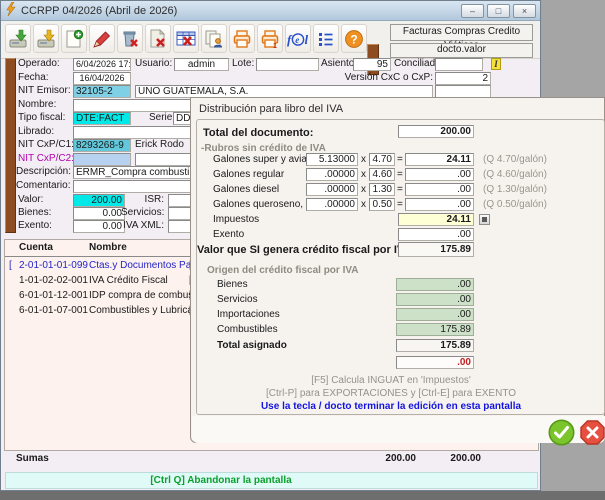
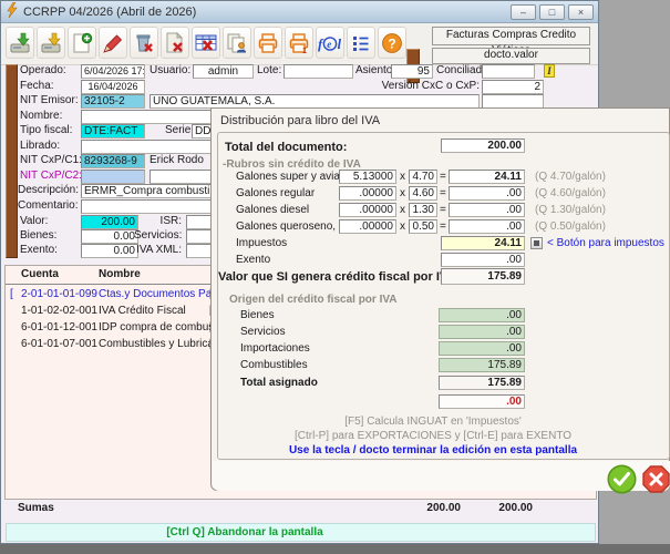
  CCRPP 04/2026 (Abril de 2026)
  –
  □
  ×
  f
  e
  l
  ?
  Facturas Compras Credito
  docto.valor
  Operado:
  6/04/2026 17:
  Usuario:
  admin
  Lote:
  Asiento
  95
  Conciliad
  I
  Fecha:
  16/04/2026
  Versión CxC o CxP:
  2
  NIT Emisor:
  32105-2
  UNO GUATEMALA, S.A.
  Nombre:
  Tipo fiscal:
  DTE:FACT
  Serie
  DD
  Librado:
  NIT CxP/C1
  8293268-9
  Erick Rodo
  NIT CxP/C2
  Descripción:
  ERMR_Compra combusti
  Comentario:
  Valor:
  200.00
  ISR:
  Bienes:
  0.00
  Servicios:
  Exento:
  0.00
  IVA XML:
  Cuenta
  Nombre
  [
  2-01-01-01-099
  Ctas.y Documentos Pa
  1-01-02-02-001
  IVA Crédito Fiscal
  6-01-01-12-001
  IDP compra de combu
  6-01-01-07-001
  Combustibles y Lubric
  Sumas
  200.00
  200.00
  [Ctrl Q] Abandonar la pantalla
  Distribución para libro del IVA
  Total del documento:
  200.00
  -Rubros sin crédito de IVA
  Galones super y avia
  5.13000
  x
  4.70
  =
  24.11
  (Q 4.70/galón)
  Galones regular
  .00000
  x
  4.60
  =
  .00
  (Q 4.60/galón)
  Galones diesel
  .00000
  x
  1.30
  =
  .00
  (Q 1.30/galón)
  Galones queroseno,
  .00000
  x
  0.50
  =
  .00
  (Q 0.50/galón)
  Impuestos
  24.11
+ < Botón para impuestos
  Exento
  .00
  Valor que SI genera crédito fiscal por I
  175.89
  Origen del crédito fiscal por IVA
  Bienes
  .00
  Servicios
  .00
  Importaciones
  .00
  Combustibles
  175.89
  Total asignado
  175.89
  .00
  [F5] Calcula INGUAT en 'Impuestos'
  [Ctrl-P] para EXPORTACIONES y [Ctrl-E] para EXENTO
  Use la tecla / docto terminar la edición en esta pantalla
